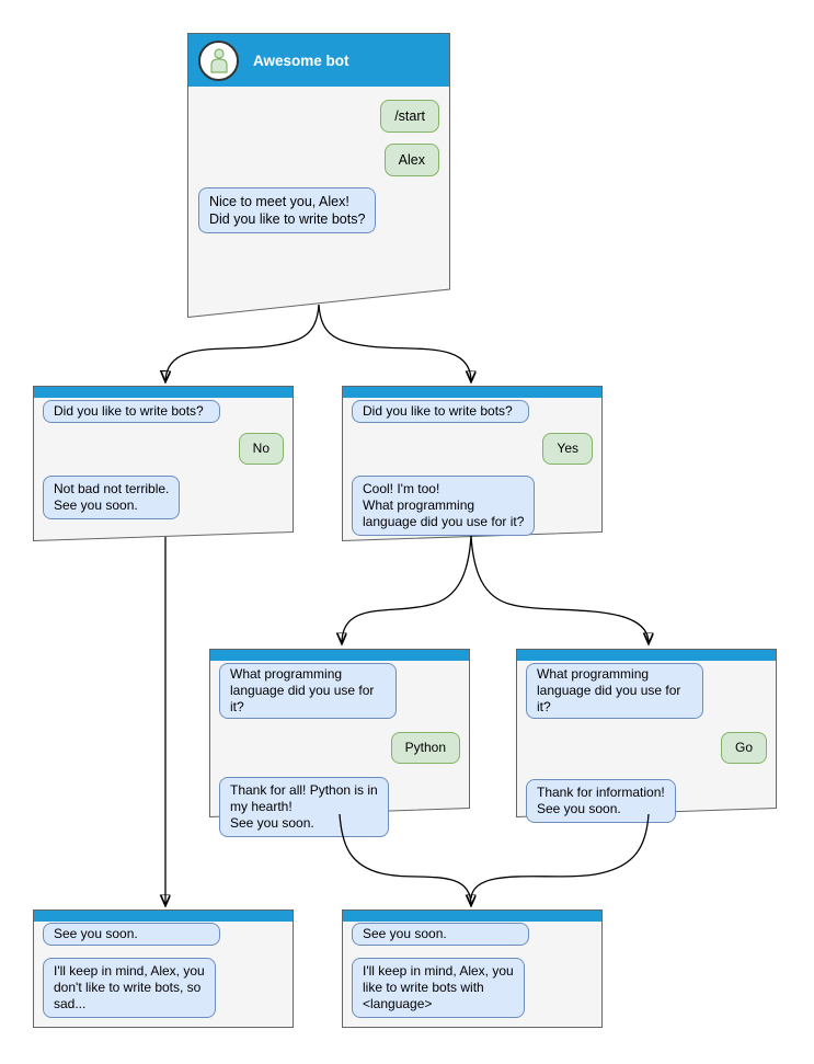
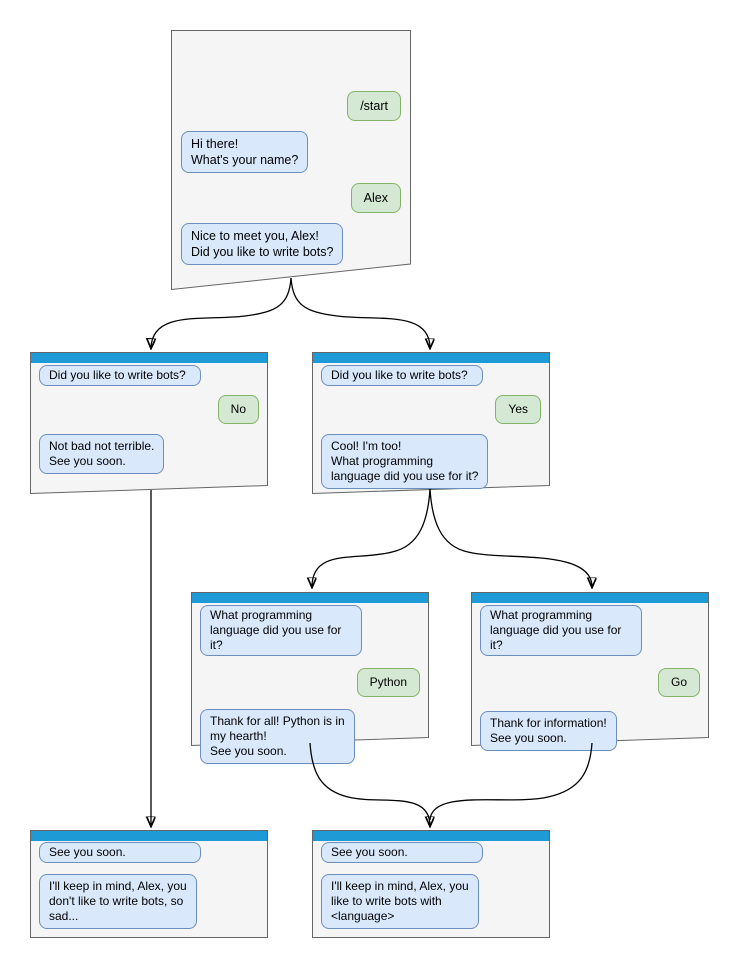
- Awesome bot
  /start
+ Hi there!
+ What's your name?
  Alex
  Nice to meet you, Alex!
  Did you like to write bots?
  Did you like to write bots?
  No
  Not bad not terrible.
  See you soon.
  Did you like to write bots?
  Yes
  Cool! I'm too!
  What programming
  language did you use for it?
  What programming
  language did you use for it?
  Python
  Thank for all! Python is in
  my hearth!
  See you soon.
  What programming
  language did you use for it?
  Go
  Thank for information!
  See you soon.
  See you soon.
  I'll keep in mind, Alex, you
  don't like to write bots, so
  sad...
  See you soon.
  I'll keep in mind, Alex, you
  like to write bots with
  <language>
